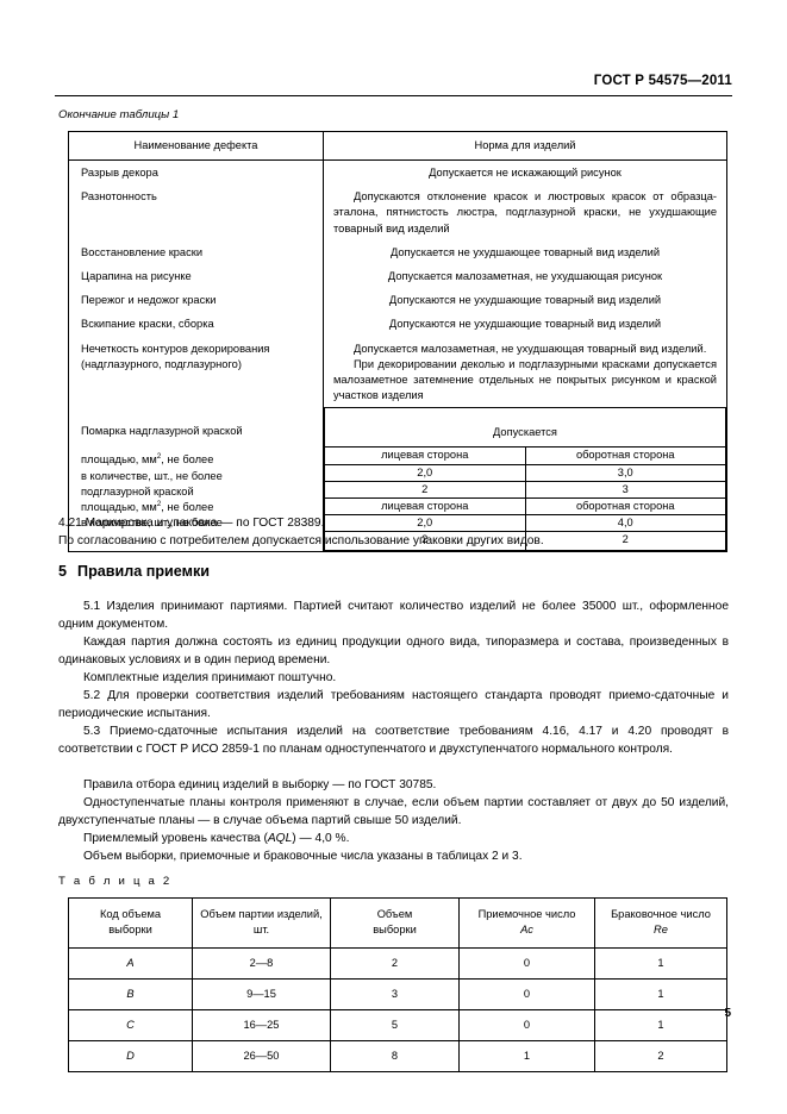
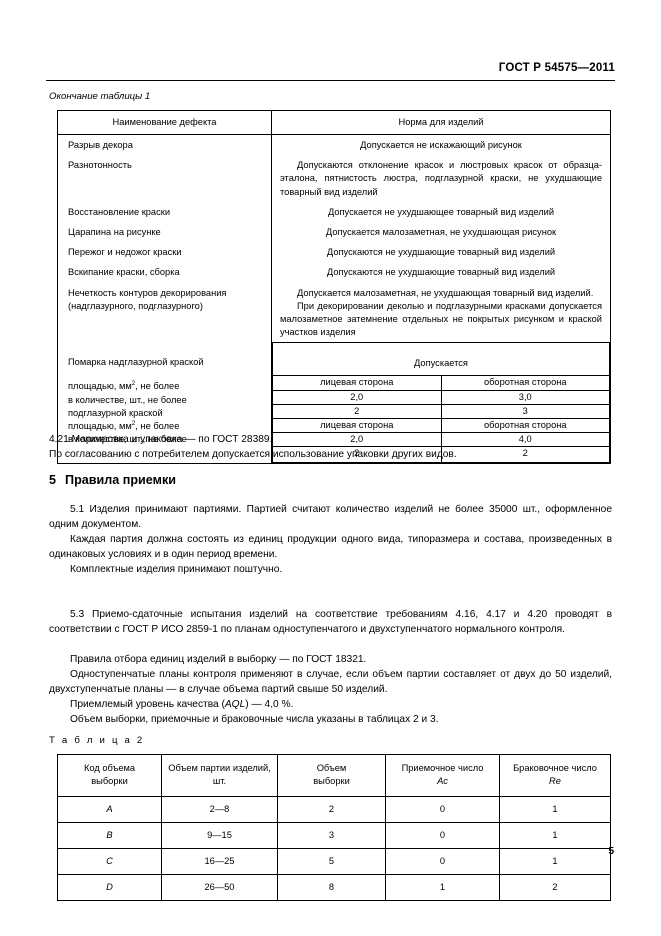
  ГОСТ Р 54575—2011
  Окончание таблицы 1
  Наименование дефекта	Норма для изделий
  Разрыв декора	Допускается не искажающий рисунок
  Разнотонность	Допускаются отклонение красок и люстровых красок от образца-эталона, пятнистость люстра, подглазурной краски, не ухудшающие товарный вид изделий
  Восстановление краски	Допускается не ухудшающее товарный вид изделий
  Царапина на рисунке	Допускается малозаметная, не ухудшающая рисунок
  Пережог и недожог краски	Допускаются не ухудшающие товарный вид изделий
  Вскипание краски, сборка	Допускаются не ухудшающие товарный вид изделий
  Нечеткость контуров декорирования (надглазурного, подглазурного)	Допускается малозаметная, не ухудшающая товарный вид изделий. При декорировании деколью и подглазурными красками допускается малозаметное затемнение отдельных не покрытых рисунком и краской участков изделия
  Помарка надглазурной краской площадью, мм , не более в количестве, шт., не более подглазурной краской площадью, мм , не более в количестве, шт., не более
  Допускается
  лицевая сторона	оборотная сторона
  2,0	3,0
  2	3
  лицевая сторона	оборотная сторона
  2,0	4,0
  2	2
  4.21 Маркировка и упаковка — по ГОСТ 28389.
  По согласованию с потребителем допускается использование упаковки других видов.
  5 Правила приемки
  5.1 Изделия принимают партиями. Партией считают количество изделий не более 35000 шт., оформленное одним документом.
  Каждая партия должна состоять из единиц продукции одного вида, типоразмера и состава, произведенных в одинаковых условиях и в один период времени.
  Комплектные изделия принимают поштучно.
- 5.2 Для проверки соответствия изделий требованиям настоящего стандарта проводят приемо-сдаточные и периодические испытания.
  5.3 Приемо-сдаточные испытания изделий на соответствие требованиям 4.16, 4.17 и 4.20 проводят в соответствии с ГОСТ Р ИСО 2859-1 по планам одноступенчатого и двухступенчатого нормального контроля.
- Правила отбора единиц изделий в выборку — по ГОСТ 30785.
+ Правила отбора единиц изделий в выборку — по ГОСТ 18321.
  Одноступенчатые планы контроля применяют в случае, если объем партии составляет от двух до 50 изделий, двухступенчатые планы — в случае объема партий свыше 50 изделий.
  Приемлемый уровень качества (AQL) — 4,0 %.
  Объем выборки, приемочные и браковочные числа указаны в таблицах 2 и 3.
  Т а б л и ц а 2
  Код объемавыборки	Объем партии изделий,шт.	Объемвыборки	Приемочное числоAc	Браковочное числоRe
  A	2—8	2	0	1
  B	9—15	3	0	1
  C	16—25	5	0	1
  D	26—50	8	1	2
  5
